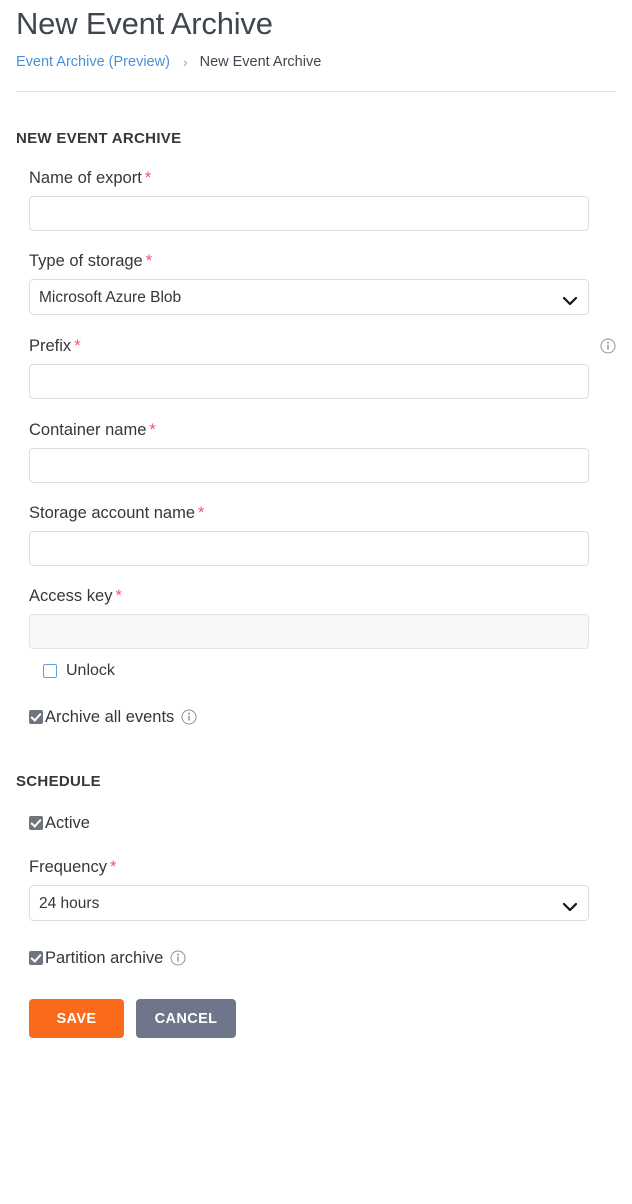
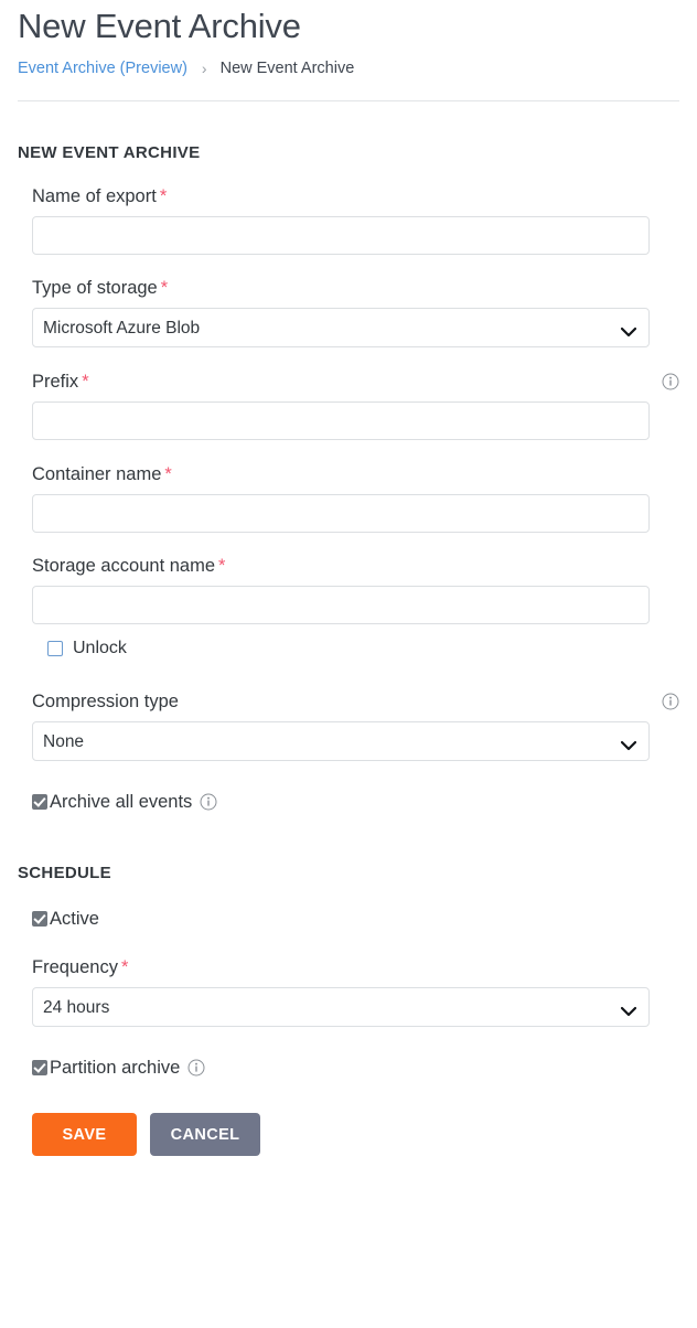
  New Event Archive
  Event Archive (Preview)
  ›
  New Event Archive
  NEW EVENT ARCHIVE
  Name of export *
  Type of storage *
  Microsoft Azure Blob
  Prefix *
  Container name *
  Storage account name *
- Access key *
  Unlock
+ Compression type
+ None
  Archive all events
  SCHEDULE
  Active
  Frequency *
  24 hours
  Partition archive
  SAVE
  CANCEL
